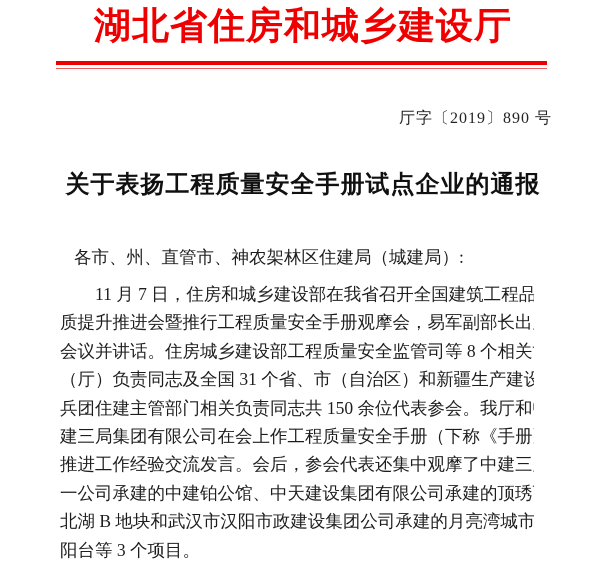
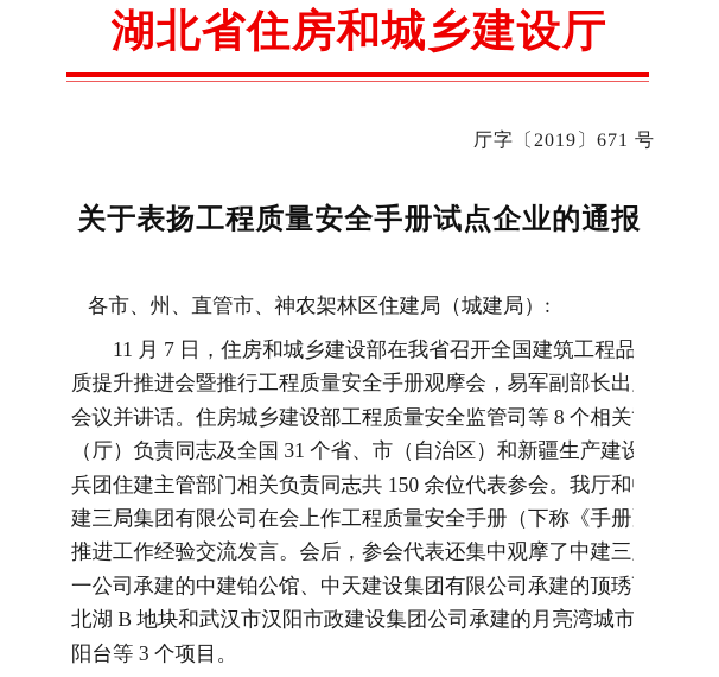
  湖北省住房和城乡建设厅
- 厅字〔2019〕890 号
+ 厅字〔2019〕671 号
  关于表扬工程质量安全手册试点企业的通报
  各市、州、直管市、神农架林区住建局（城建局）:
  11 月 7 日，住房和城乡建设部在我省召开全国建筑工程品
  质提升推进会暨推行工程质量安全手册观摩会，易军副部长出
  会议并讲话。住房城乡建设部工程质量安全监管司等 8 个相关
  （厅）负责同志及全国 31 个省、市（自治区）和新疆生产建设
  兵团住建主管部门相关负责同志共 150 余位代表参会。我厅和
  建三局集团有限公司在会上作工程质量安全手册（下称《手册
  推进工作经验交流发言。会后，参会代表还集中观摩了中建三
  一公司承建的中建铂公馆、中天建设集团有限公司承建的顶琇
  北湖 B 地块和武汉市汉阳市政建设集团公司承建的月亮湾城市
  阳台等 3 个项目。
